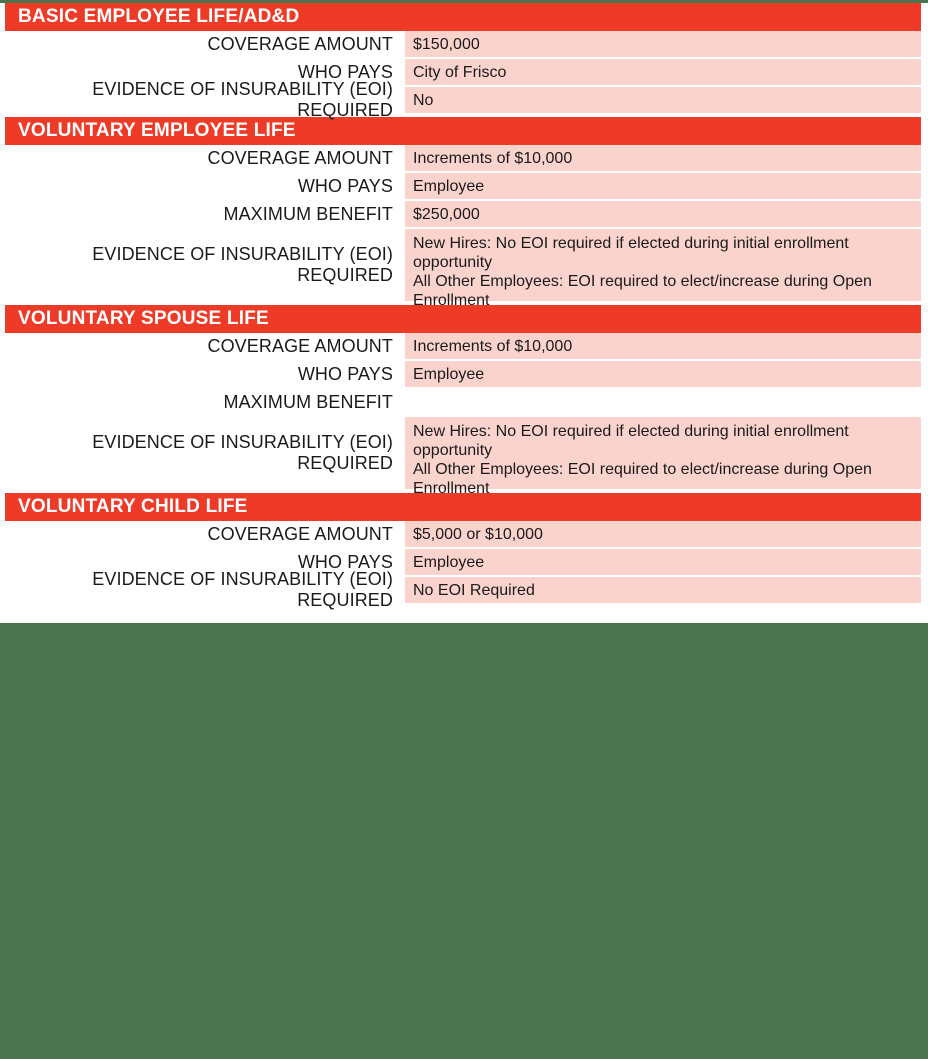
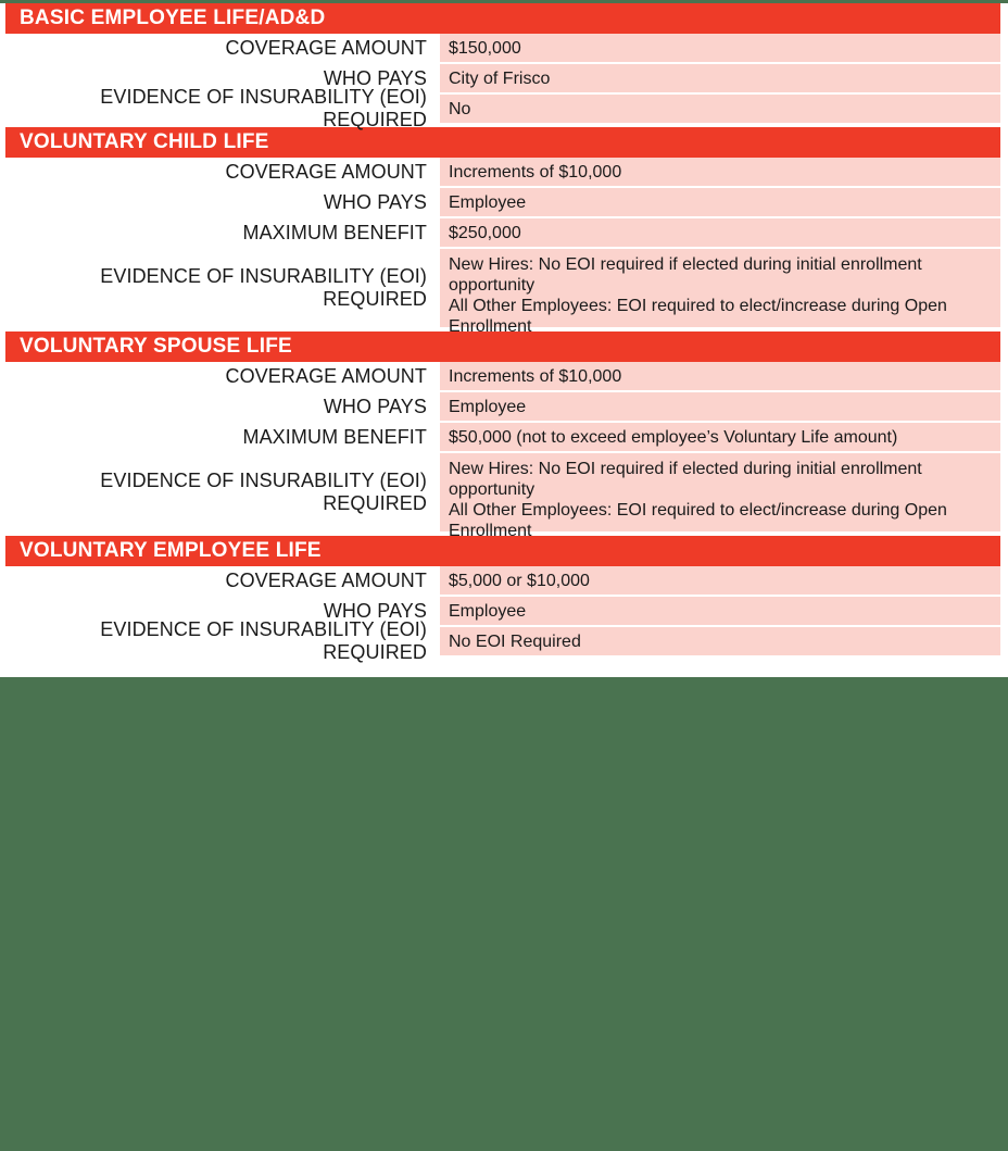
  BASIC EMPLOYEE LIFE/AD&D
  COVERAGE AMOUNT
  $150,000
  WHO PAYS
  City of Frisco
  EVIDENCE OF INSURABILITY (EOI) REQUIRED
  No
- VOLUNTARY EMPLOYEE LIFE
+ VOLUNTARY CHILD LIFE
  COVERAGE AMOUNT
  Increments of $10,000
  WHO PAYS
  Employee
  MAXIMUM BENEFIT
  $250,000
  EVIDENCE OF INSURABILITY (EOI) REQUIRED
  New Hires: No EOI required if elected during initial enrollment opportunity
  All Other Employees: EOI required to elect/increase during Open Enrollment
  VOLUNTARY SPOUSE LIFE
  COVERAGE AMOUNT
  Increments of $10,000
  WHO PAYS
  Employee
  MAXIMUM BENEFIT
+ $50,000 (not to exceed employee’s Voluntary Life amount)
  EVIDENCE OF INSURABILITY (EOI) REQUIRED
  New Hires: No EOI required if elected during initial enrollment opportunity
  All Other Employees: EOI required to elect/increase during Open Enrollment
- VOLUNTARY CHILD LIFE
+ VOLUNTARY EMPLOYEE LIFE
  COVERAGE AMOUNT
  $5,000 or $10,000
  WHO PAYS
  Employee
  EVIDENCE OF INSURABILITY (EOI) REQUIRED
  No EOI Required
